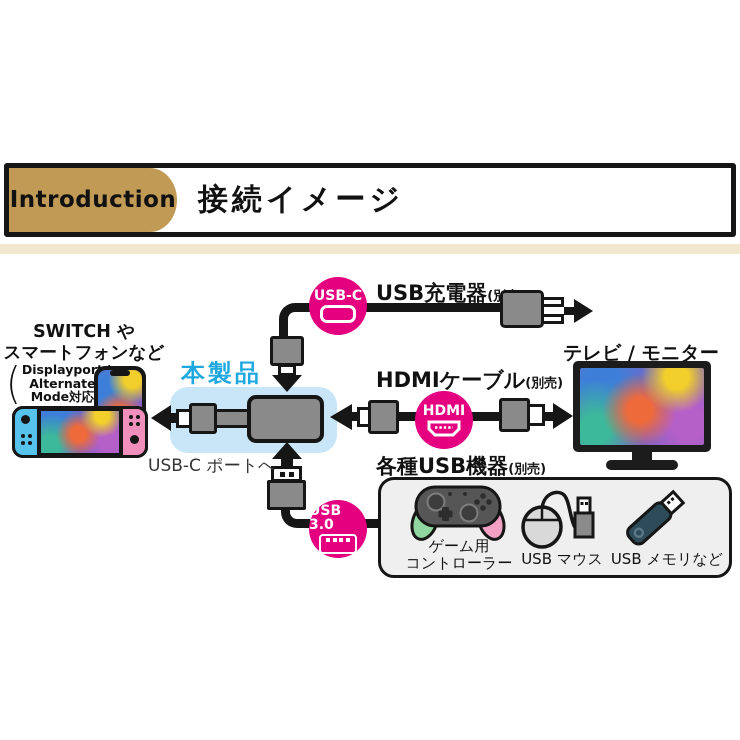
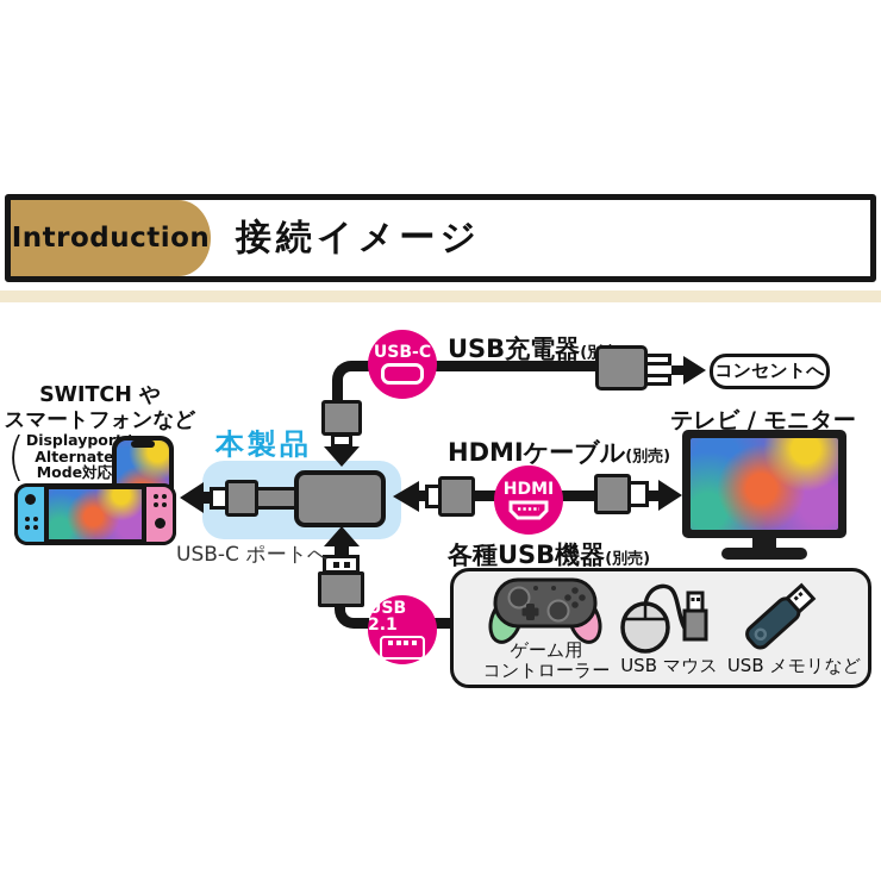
  Introduction
  接続イメージ
  本製品
  USB-C
  USB充電器(
+ コンセントへ
  USB-C ポートへ
- USB 3.0
+ USB 2.1
  HDMI
  HDMIケーブル(別売)
  テレビ / モニター
  各種USB機器(別売)
  ゲーム用
  コントローラー
  USB マウス
  USB メモリなど
  SWITCH や
  スマートフォンなど
  (
  Displaypor
  Alternate
  Mode対応
